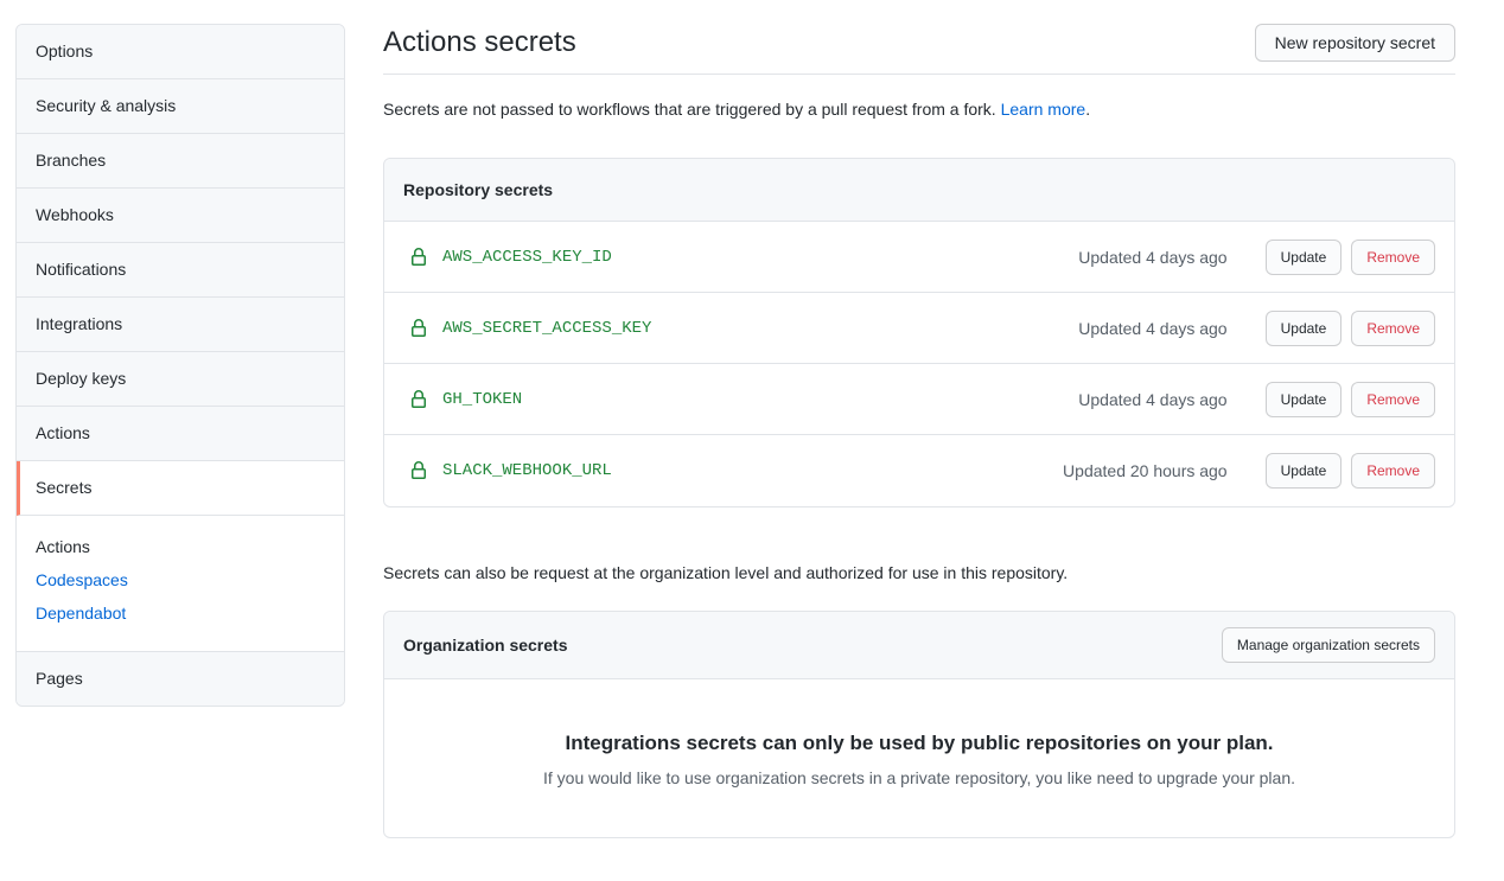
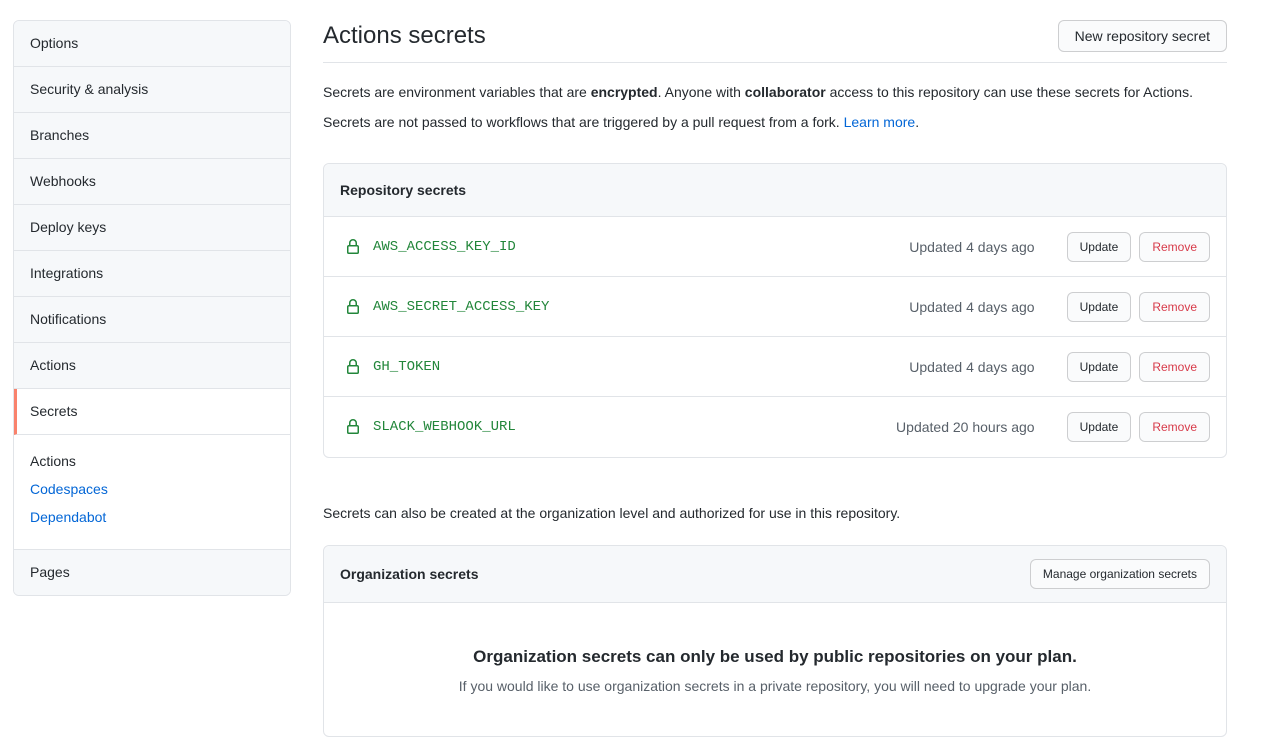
  Options
  Security & analysis
  Branches
  Webhooks
- Notifications
+ Deploy keys
  Integrations
- Deploy keys
+ Notifications
  Actions
  Secrets
  Actions
  Codespaces
  Dependabot
  Pages
  Actions secrets
  New repository secret
+ Secrets are environment variables that are encrypted. Anyone with collaborator access to this repository can use these secrets for Actions.
  Secrets are not passed to workflows that are triggered by a pull request from a fork. Learn more.
  Repository secrets
  AWS_ACCESS_KEY_ID
  Updated 4 days ago
  Update
  Remove
  AWS_SECRET_ACCESS_KEY
  Updated 4 days ago
  Update
  Remove
  GH_TOKEN
  Updated 4 days ago
  Update
  Remove
  SLACK_WEBHOOK_URL
  Updated 20 hours ago
  Update
  Remove
- Secrets can also be request at the organization level and authorized for use in this repository.
+ Secrets can also be created at the organization level and authorized for use in this repository.
  Organization secrets
  Manage organization secrets
- Integrations secrets can only be used by public repositories on your plan.
+ Organization secrets can only be used by public repositories on your plan.
- If you would like to use organization secrets in a private repository, you like need to upgrade your plan.
+ If you would like to use organization secrets in a private repository, you will need to upgrade your plan.
